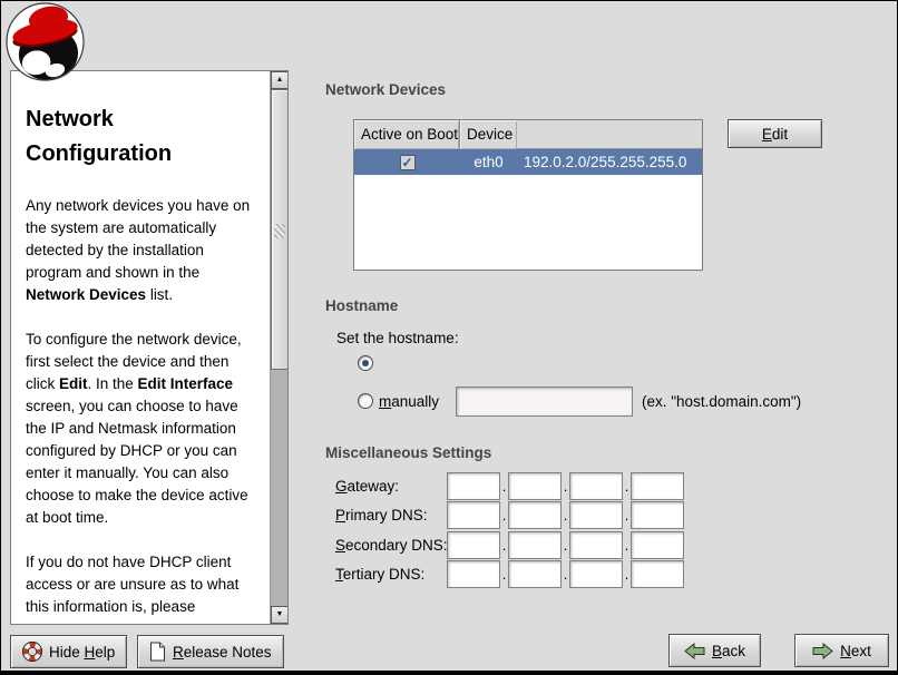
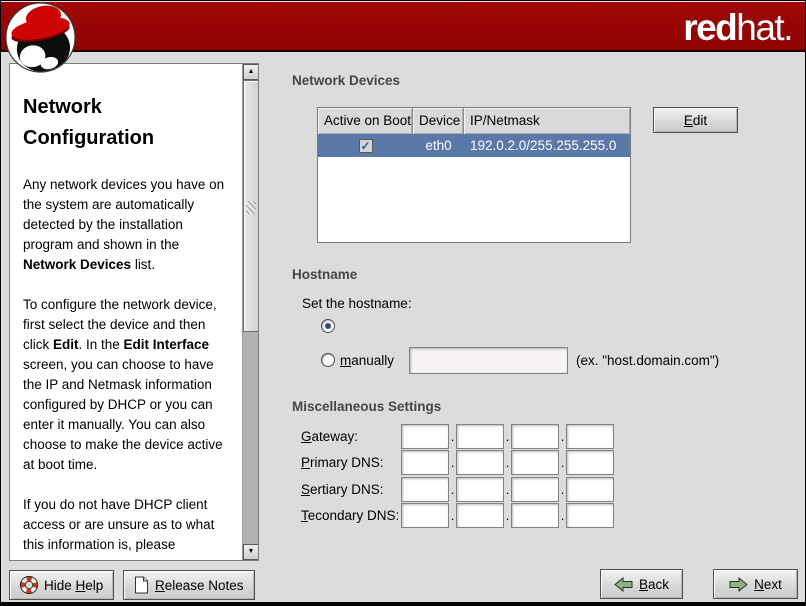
+ redhat.
  Network Configuration
  Any network devices you have on the system are automatically detected by the installation program and shown in the Network Devices list.
  To configure the network device, first select the device and then click Edit. In the Edit Interface screen, you can choose to have the IP and Netmask information configured by DHCP or you can enter it manually. You can also choose to make the device active at boot time.
  If you do not have DHCP client access or are unsure as to what this information is, please
  Network Devices
  Active on Boot
  Device
+ IP/Netmask
  ✓
  eth0
  192.0.2.0/255.255.255.0
  Edit
  Hostname
  Set the hostname:
  manually
  (ex. "host.domain.com")
  Miscellaneous Settings
  Gateway:
  .
  .
  .
  Primary DNS:
  .
  .
  .
- Secondary DNS:
+ Sertiary DNS:
  .
  .
  .
- Tertiary DNS:
+ Tecondary DNS:
  .
  .
  .
  Hide Help
  Release Notes
  Back
  Next
